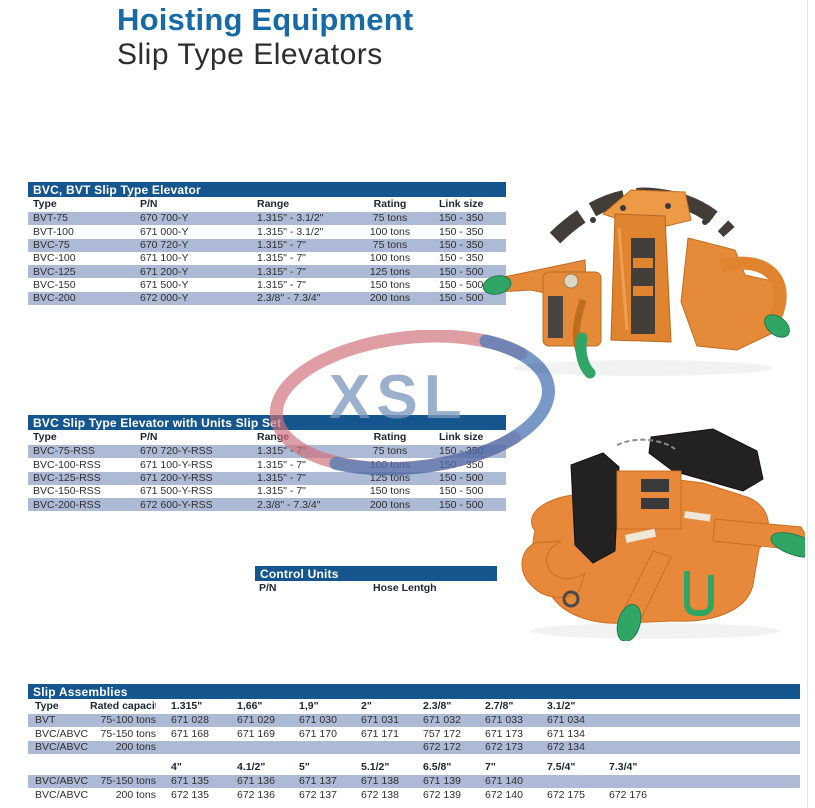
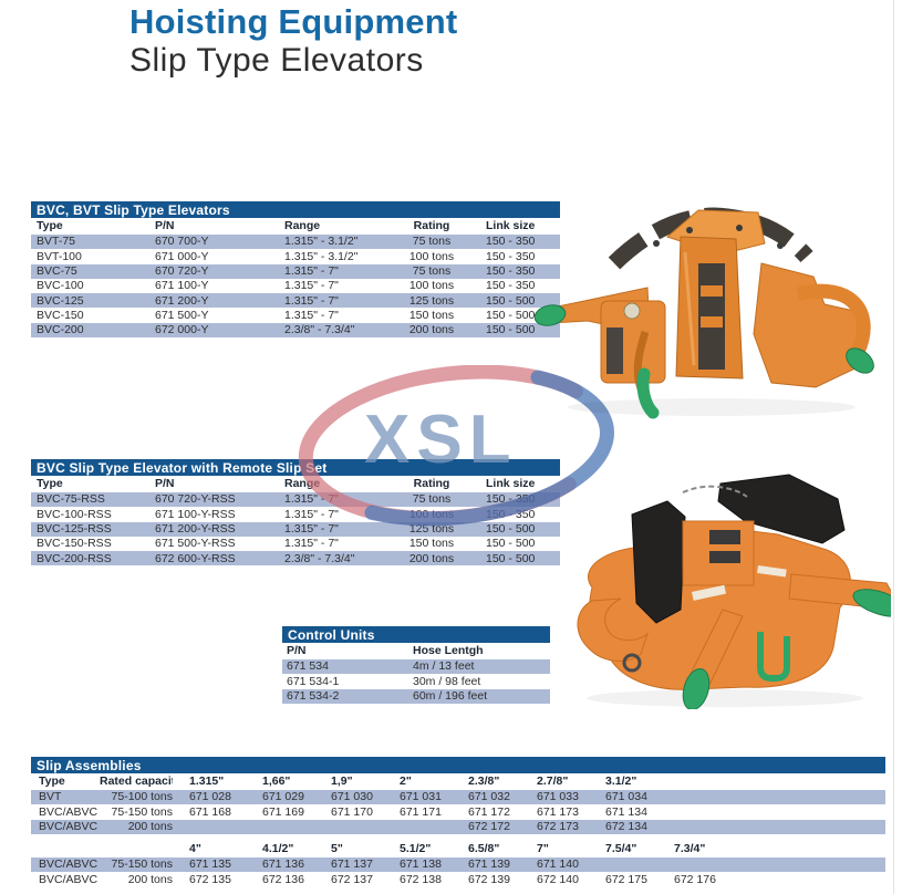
  Hoisting Equipment
  Slip Type Elevators
- BVC, BVT Slip Type Elevator
+ BVC, BVT Slip Type Elevators
  Type
  P/N
  Range
  Rating
  Link size
  BVT-75
  670 700-Y
  1.315" - 3.1/2"
  75 tons
  150 - 350
  BVT-100
  671 000-Y
  1.315" - 3.1/2"
  100 tons
  150 - 350
  BVC-75
  670 720-Y
  1.315" - 7"
  75 tons
  150 - 350
  BVC-100
  671 100-Y
  1.315" - 7"
  100 tons
  150 - 350
  BVC-125
  671 200-Y
  1.315" - 7"
  125 tons
  150 - 500
  BVC-150
  671 500-Y
  1.315" - 7"
  150 tons
  150 - 500
  BVC-200
  672 000-Y
  2.3/8" - 7.3/4"
  200 tons
  150 - 500
- BVC Slip Type Elevator with Units Slip Set
+ BVC Slip Type Elevator with Remote Slip Set
  Type
  P/N
  Range
  Rating
  Link size
  BVC-75-RSS
  670 720-Y-RSS
  1.315" - 7"
  75 tons
  150 - 350
  BVC-100-RSS
  671 100-Y-RSS
  1.315" - 7"
  100 tons
  150 - 350
  BVC-125-RSS
  671 200-Y-RSS
  1.315" - 7"
  125 tons
  150 - 500
  BVC-150-RSS
  671 500-Y-RSS
  1.315" - 7"
  150 tons
  150 - 500
  BVC-200-RSS
  672 600-Y-RSS
  2.3/8" - 7.3/4"
  200 tons
  150 - 500
  Control Units
  P/N
  Hose Lentgh
+ 671 534
+ 4m / 13 feet
+ 671 534-1
+ 30m / 98 feet
+ 671 534-2
+ 60m / 196 feet
  Slip Assemblies
  Type
  Rated capaci
  1.315"
  1,66"
  1,9"
  2"
  2.3/8"
  2.7/8"
  3.1/2"
  BVT
  75-100 tons
  671 028
  671 029
  671 030
  671 031
  671 032
  671 033
  671 034
  BVC/ABVC
  75-150 tons
  671 168
  671 169
  671 170
  671 171
- 757 172
+ 671 172
  671 173
  671 134
  BVC/ABVC
  200 tons
  672 172
  672 173
  672 134
  4"
  4.1/2"
  5"
  5.1/2"
  6.5/8"
  7"
  7.5/4"
  7.3/4"
  BVC/ABVC
  75-150 tons
  671 135
  671 136
  671 137
  671 138
  671 139
  671 140
  BVC/ABVC
  200 tons
  672 135
  672 136
  672 137
  672 138
  672 139
  672 140
  672 175
  672 176
  XSL
